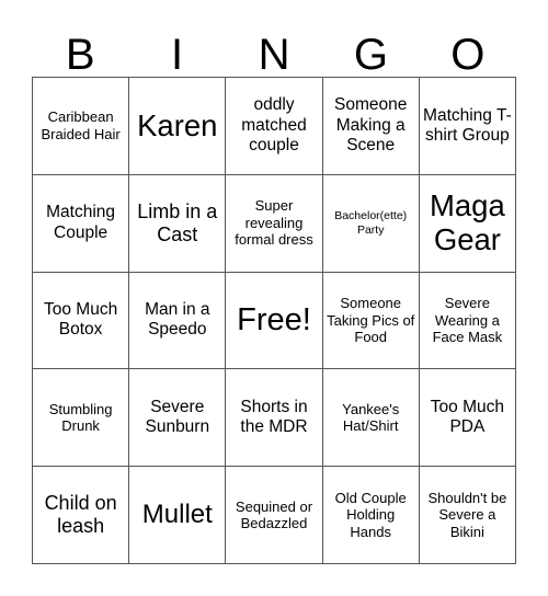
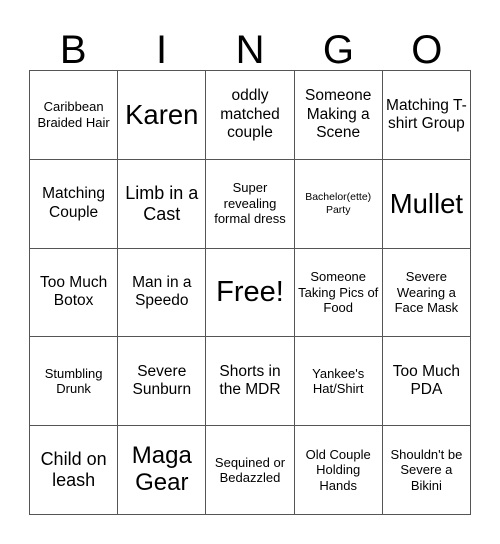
  B
  I
  N
  G
  O
  Caribbean Braided Hair
  Karen
  oddly matched couple
  Someone Making a Scene
  Matching T-shirt Group
  Matching Couple
  Limb in a Cast
  Super revealing formal dress
  Bachelor(ette) Party
- Maga Gear
+ Mullet
  Too Much Botox
  Man in a Speedo
  Free!
  Someone Taking Pics of Food
  Severe Wearing a Face Mask
  Stumbling Drunk
  Severe Sunburn
  Shorts in the MDR
  Yankee's Hat/Shirt
  Too Much PDA
  Child on leash
- Mullet
+ Maga Gear
  Sequined or Bedazzled
  Old Couple Holding Hands
  Shouldn't be Severe a Bikini
